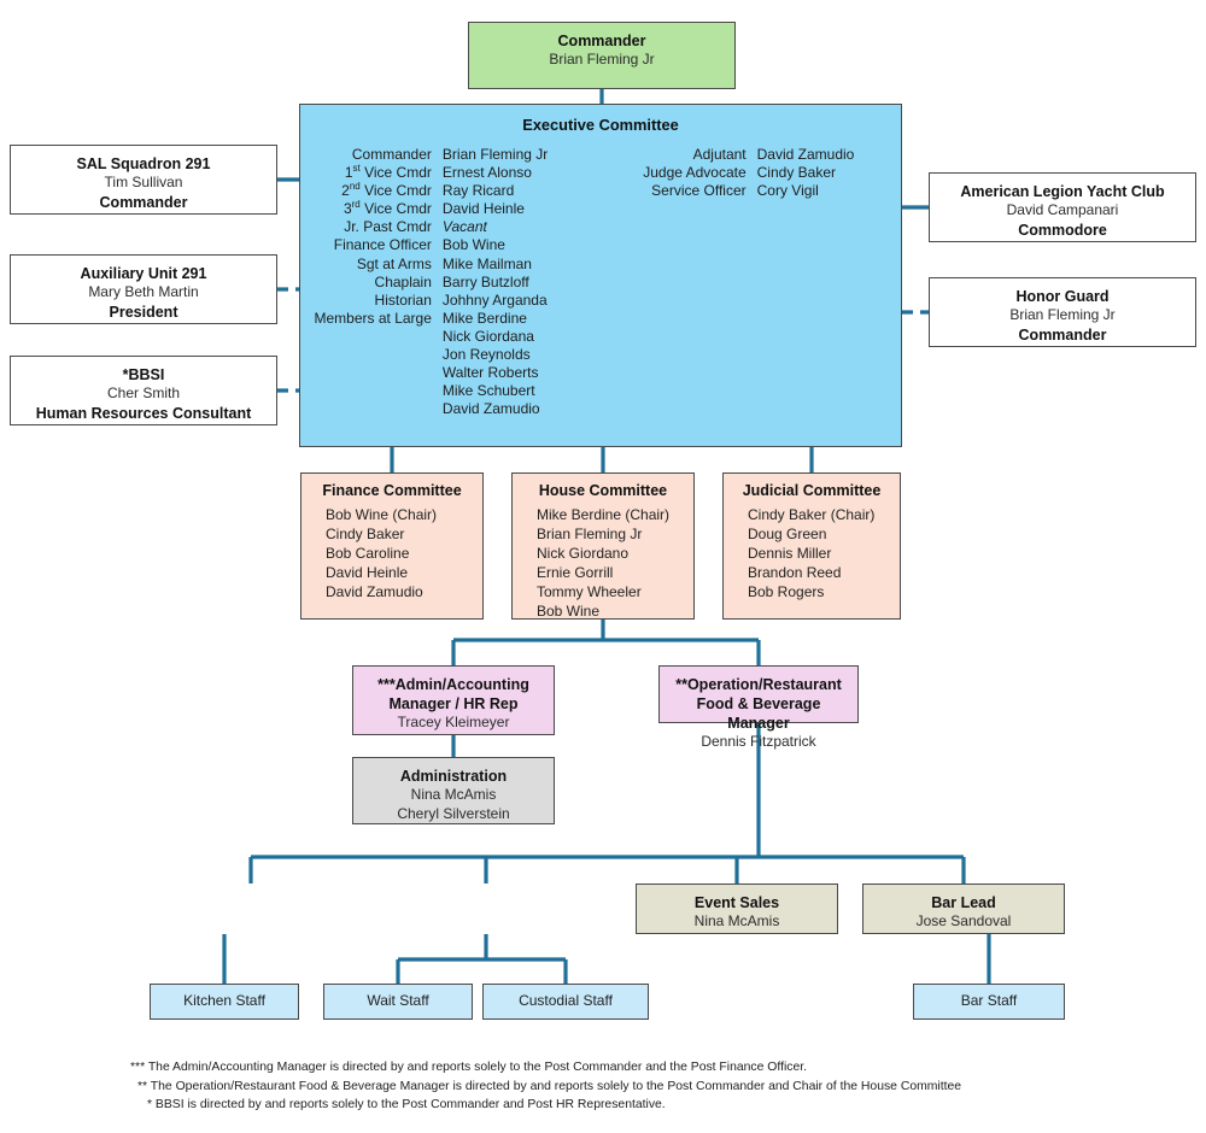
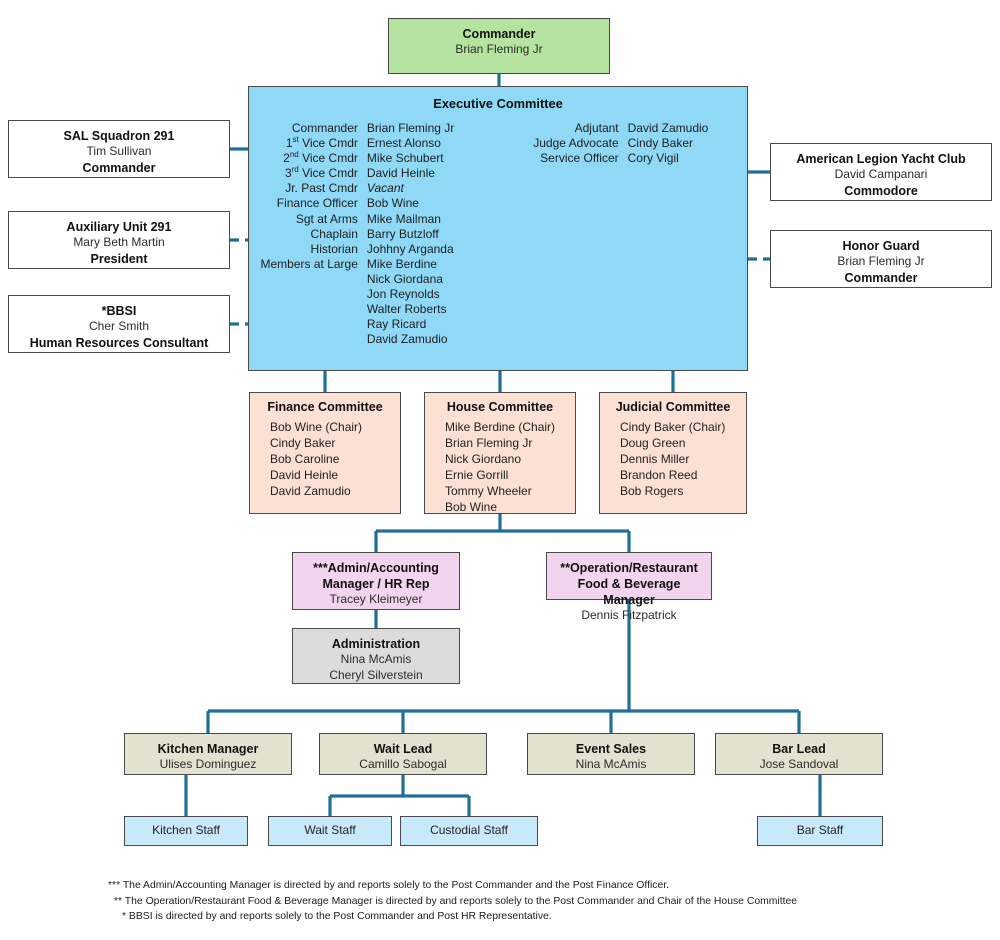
  Commander
  Brian Fleming Jr
  Executive Committee
  Commander
  1st Vice Cmdr
  2nd Vice Cmdr
  3rd Vice Cmdr
  Jr. Past Cmdr
  Finance Officer
  Sgt at Arms
  Chaplain
  Historian
  Members at Large
  Brian Fleming Jr
  Ernest Alonso
- Ray Ricard
+ Mike Schubert
  David Heinle
  Vacant
  Bob Wine
  Mike Mailman
  Barry Butzloff
  Johhny Arganda
  Mike Berdine
  Nick Giordana
  Jon Reynolds
  Walter Roberts
- Mike Schubert
+ Ray Ricard
  David Zamudio
  Adjutant
  Judge Advocate
  Service Officer
  David Zamudio
  Cindy Baker
  Cory Vigil
  SAL Squadron 291
  Tim Sullivan
  Commander
  Auxiliary Unit 291
  Mary Beth Martin
  President
  *BBSI
  Cher Smith
  Human Resources Consultant
  American Legion Yacht Club
  David Campanari
  Commodore
  Honor Guard
  Brian Fleming Jr
  Commander
  Finance Committee
  Bob Wine (Chair)
  Cindy Baker
  Bob Caroline
  David Heinle
  David Zamudio
  House Committee
  Mike Berdine (Chair)
  Brian Fleming Jr
  Nick Giordano
  Ernie Gorrill
  Tommy Wheeler
  Bob Wine
  Judicial Committee
  Cindy Baker (Chair)
  Doug Green
  Dennis Miller
  Brandon Reed
  Bob Rogers
  ***Admin/Accounting
  Manager / HR Rep
  Tracey Kleimeyer
  **Operation/Restaurant
  Food & Beverage Manager
  Dennis Fitzpatrick
  Administration
  Nina McAmis
  Cheryl Silverstein
+ Kitchen Manager
+ Ulises Dominguez
+ Wait Lead
+ Camillo Sabogal
  Event Sales
  Nina McAmis
  Bar Lead
  Jose Sandoval
  Kitchen Staff
  Wait Staff
  Custodial Staff
  Bar Staff
  *** The Admin/Accounting Manager is directed by and reports solely to the Post Commander and the Post Finance Officer.
  ** The Operation/Restaurant Food & Beverage Manager is directed by and reports solely to the Post Commander and Chair of the House Committee
  * BBSI is directed by and reports solely to the Post Commander and Post HR Representative.
